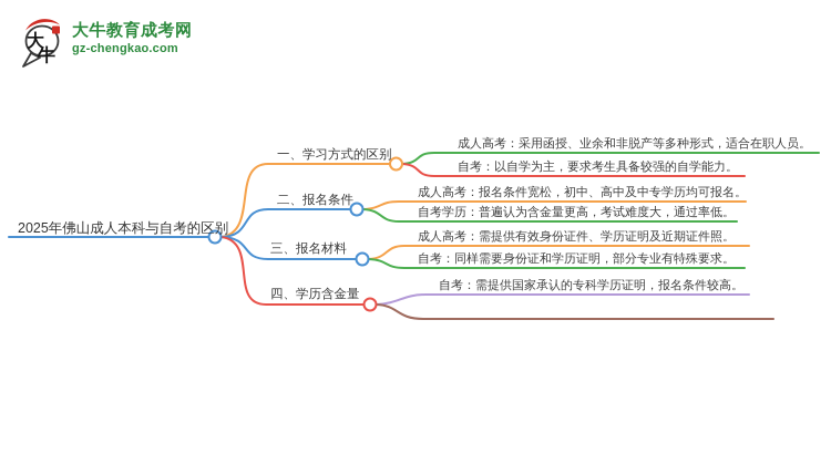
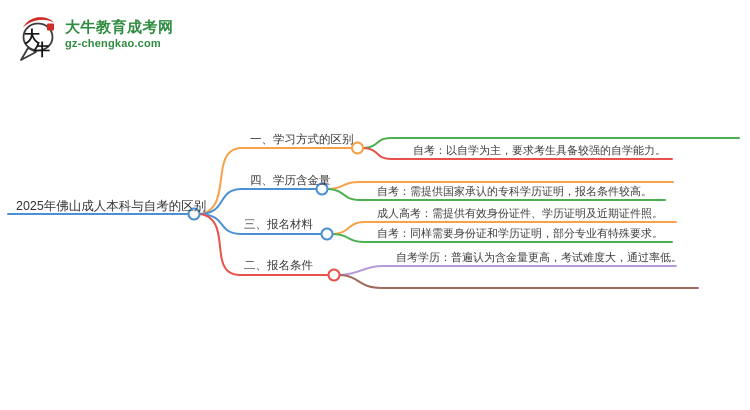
  大
  牛
  大牛教育成考网
  gz-chengkao.com
  2025年佛山成人本科与自考的区别
  一、学习方式的区别
- 二、报名条件
+ 四、学历含金量
  三、报名材料
- 四、学历含金量
+ 二、报名条件
- 成人高考：采用函授、业余和非脱产等多种形式，适合在职人员。
  自考：以自学为主，要求考生具备较强的自学能力。
- 成人高考：报名条件宽松，初中、高中及中专学历均可报名。
- 自考学历：普遍认为含金量更高，考试难度大，通过率低。
+ 自考：需提供国家承认的专科学历证明，报名条件较高。
  成人高考：需提供有效身份证件、学历证明及近期证件照。
  自考：同样需要身份证和学历证明，部分专业有特殊要求。
- 自考：需提供国家承认的专科学历证明，报名条件较高。
+ 自考学历：普遍认为含金量更高，考试难度大，通过率低。
